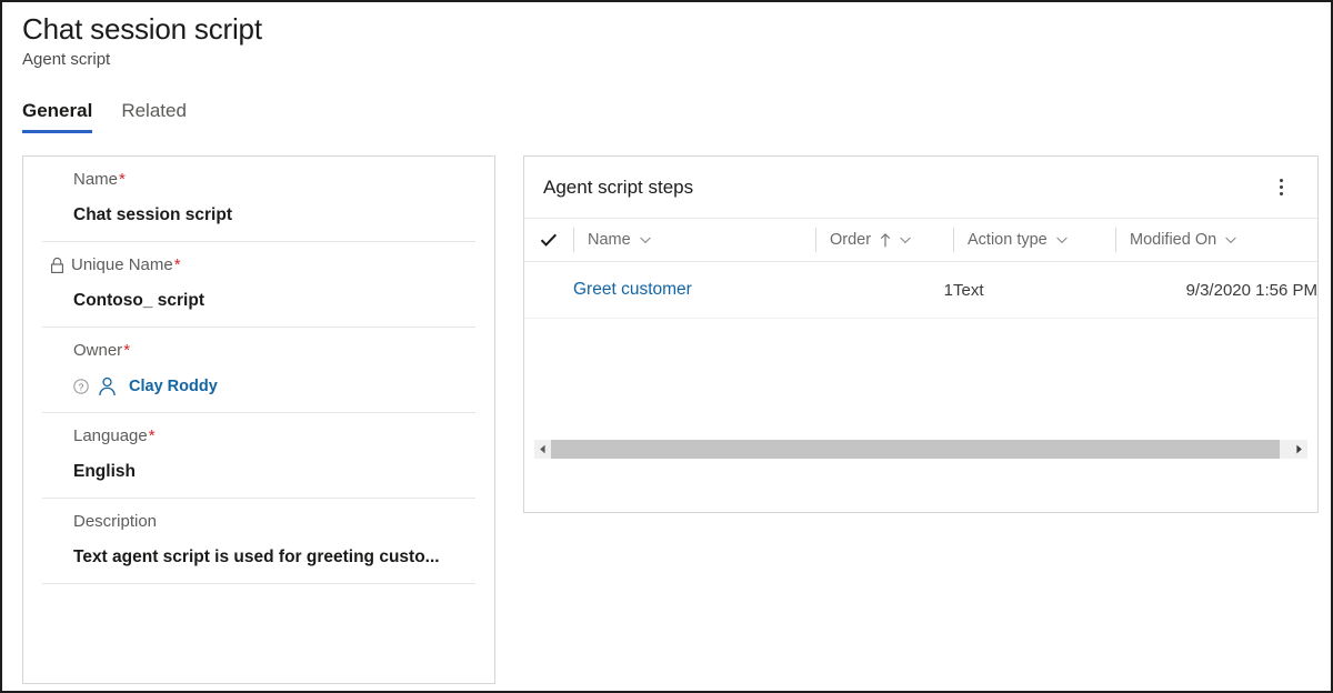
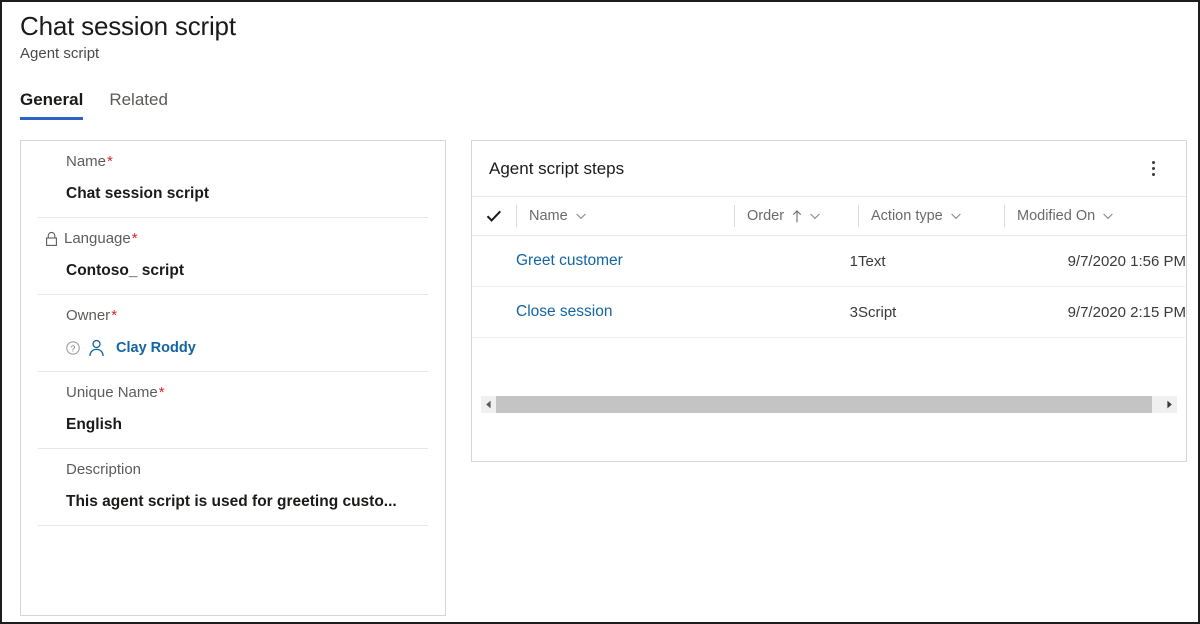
  Chat session script
  Agent script
  General
  Related
  Name
  *
  Chat session script
- Unique Name
+ Language
  *
  Contoso_ script
  Owner
  *
  ?
  Clay Roddy
- Language
+ Unique Name
  *
  English
  Description
- Text agent script is used for greeting custo...
+ This agent script is used for greeting custo...
  Agent script steps
  	Name	Order	Action type	Modified On
- 	Greet customer	1	Text	9/3/2020 1:56 PM
+ 	Greet customer	1	Text	9/7/2020 1:56 PM
+ 	Close session	3	Script	9/7/2020 2:15 PM
